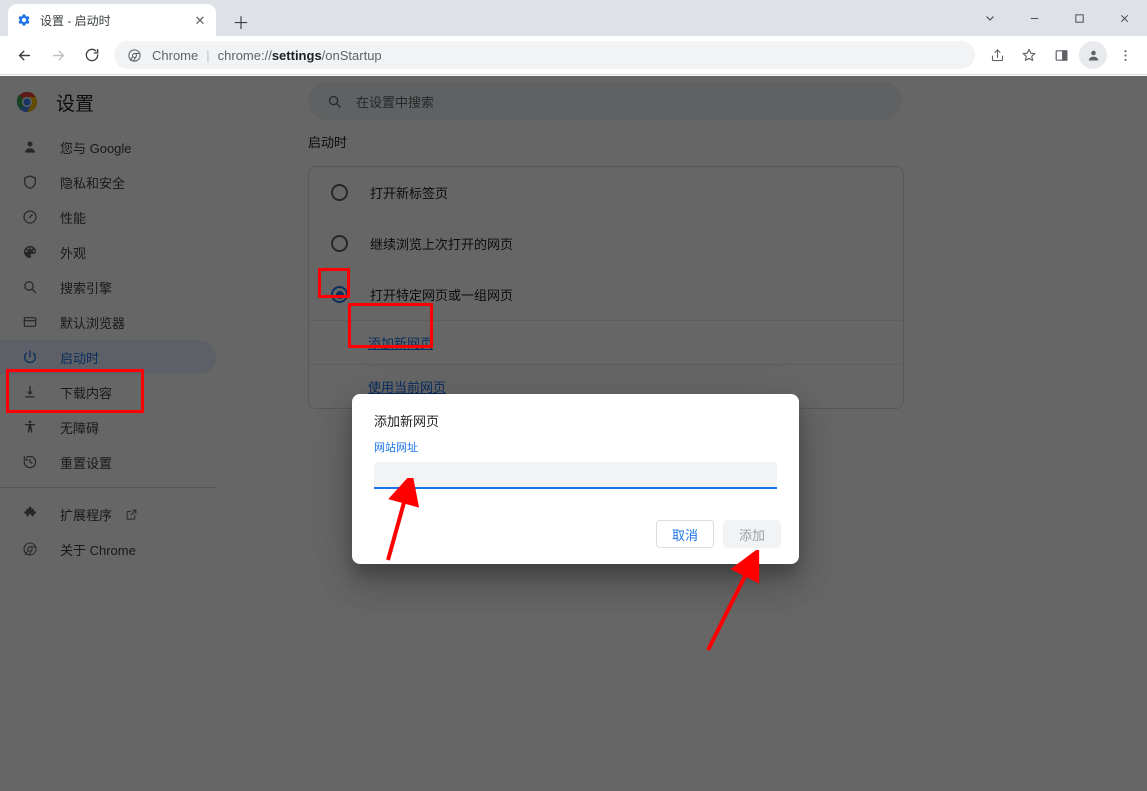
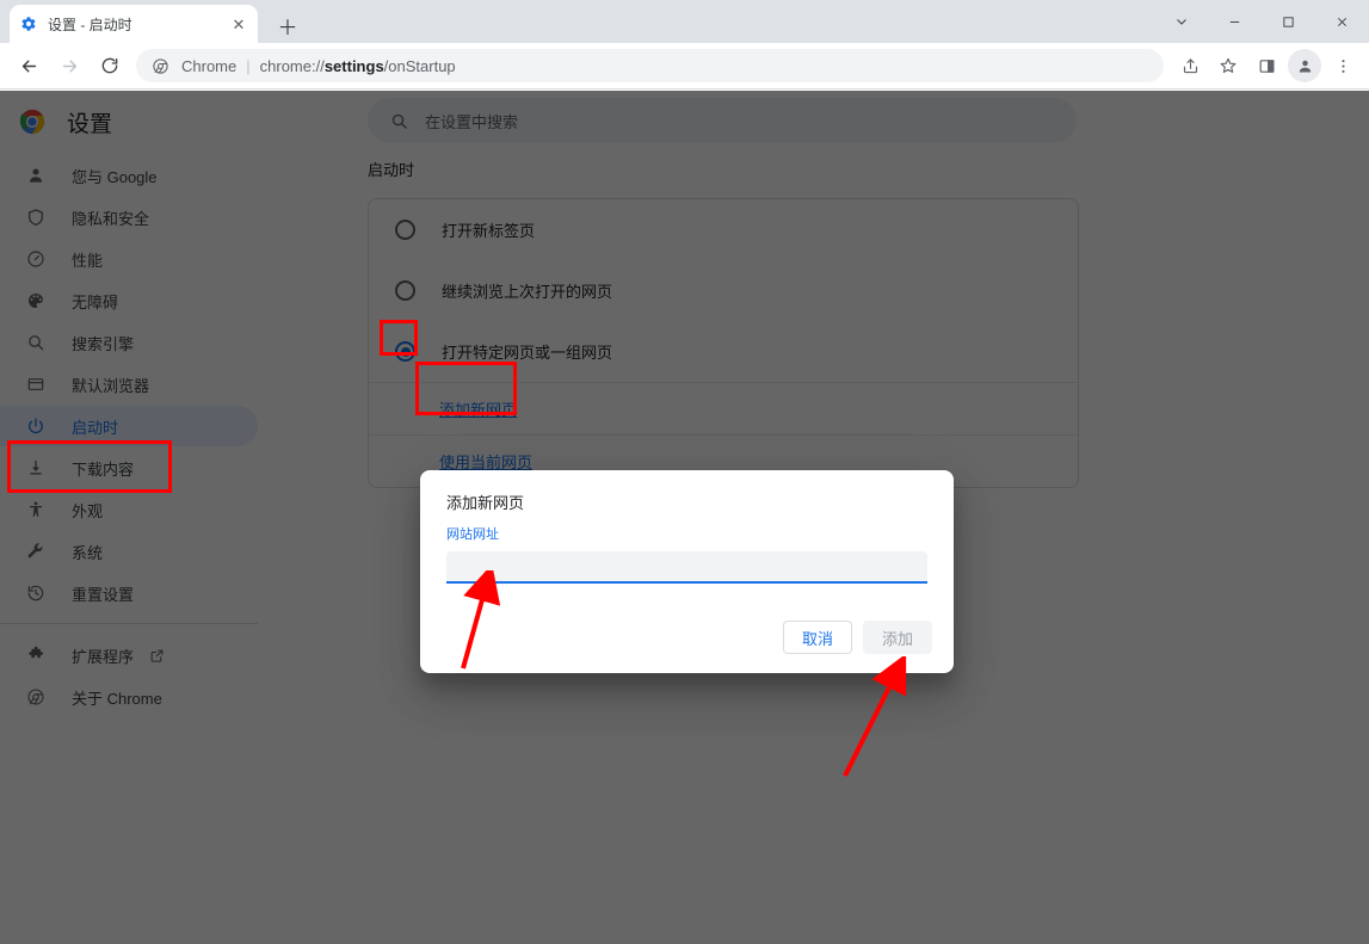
  设置 - 启动时
  ✕
  ＋
  Chrome
  |
  chrome://settings/onStartup
  设置
  在设置中搜索
  您与 Google
  隐私和安全
  性能
- 外观
+ 无障碍
  搜索引擎
  默认浏览器
  启动时
  下载内容
- 无障碍
+ 外观
+ 系统
  重置设置
  扩展程序
  关于 Chrome
  启动时
  打开新标签页
  继续浏览上次打开的网页
  打开特定网页或一组网页
  添加新网页
  使用当前网页
  添加新网页
  网站网址
  取消
  添加
